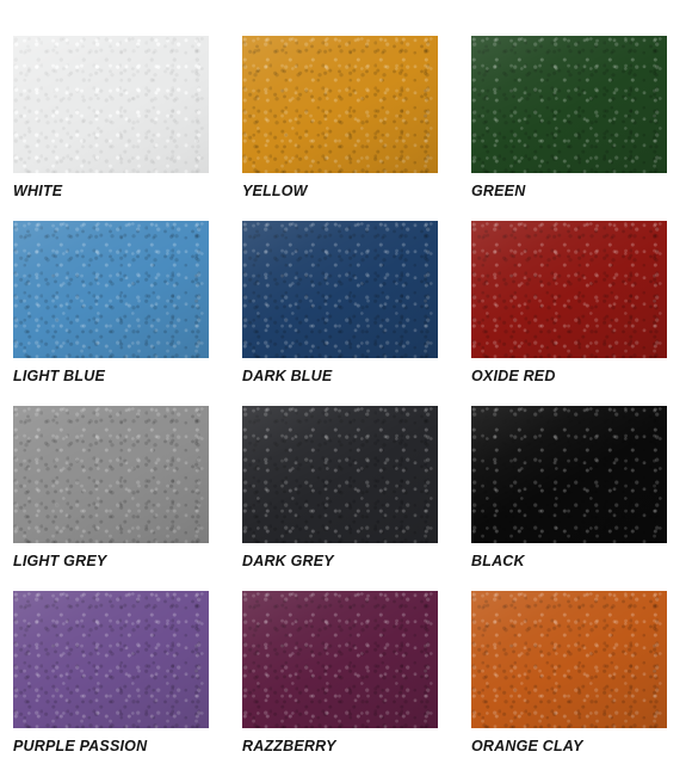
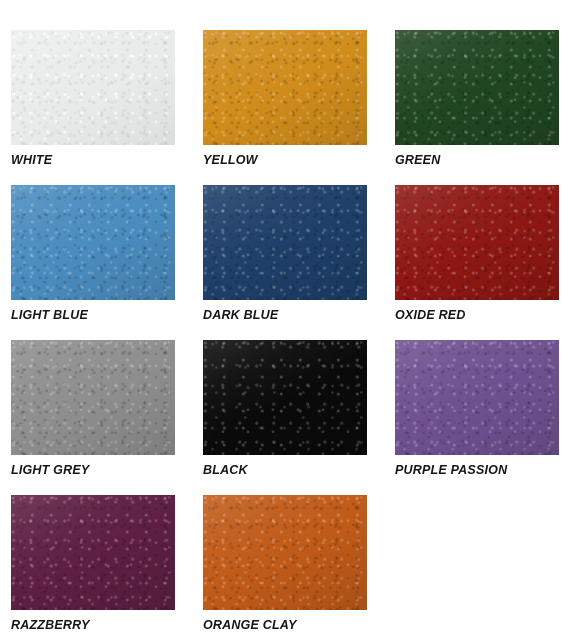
  WHITE
  YELLOW
  GREEN
  LIGHT BLUE
  DARK BLUE
  OXIDE RED
  LIGHT GREY
- DARK GREY
  BLACK
  PURPLE PASSION
  RAZZBERRY
  ORANGE CLAY
